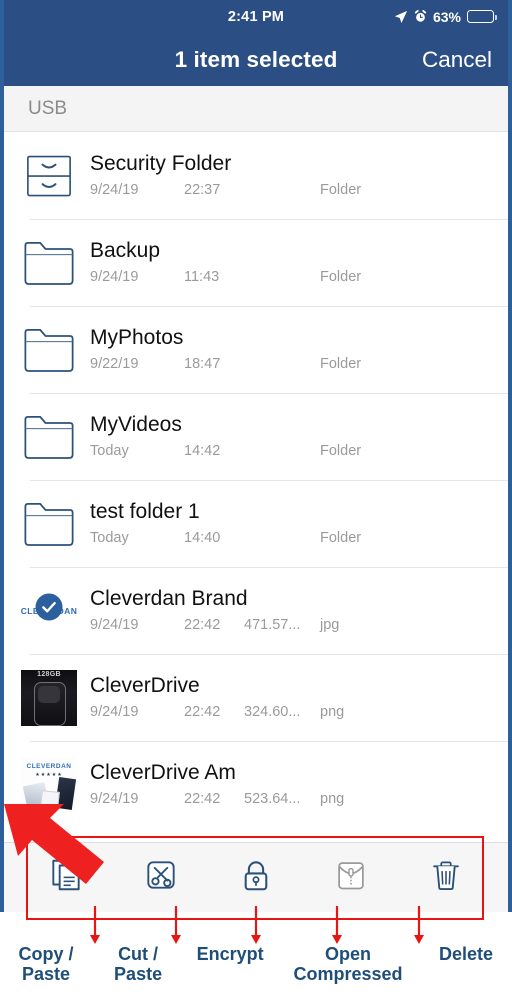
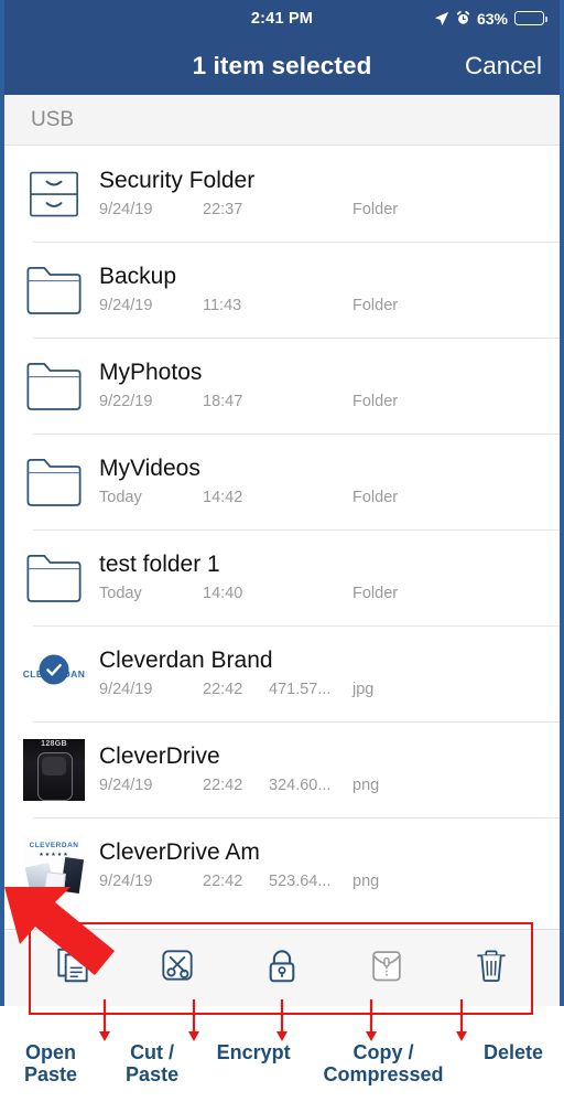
  2:41 PM
  63%
  1 item selected
  Cancel
  USB
  Security Folder
  9/24/19
  22:37
  Folder
  Backup
  9/24/19
  11:43
  Folder
  MyPhotos
  9/22/19
  18:47
  Folder
  MyVideos
  Today
  14:42
  Folder
  test folder 1
  Today
  14:40
  Folder
  Cleverdan Brand
  9/24/19
  22:42
  471.57...
  jpg
  CleverDrive
  9/24/19
  22:42
  324.60...
  png
  CleverDrive Am
  9/24/19
  22:42
  523.64...
  png
- Copy /
+ Open
  Paste
  Cut /
  Paste
  Encrypt
- Open
+ Copy /
  Compressed
  Delete
